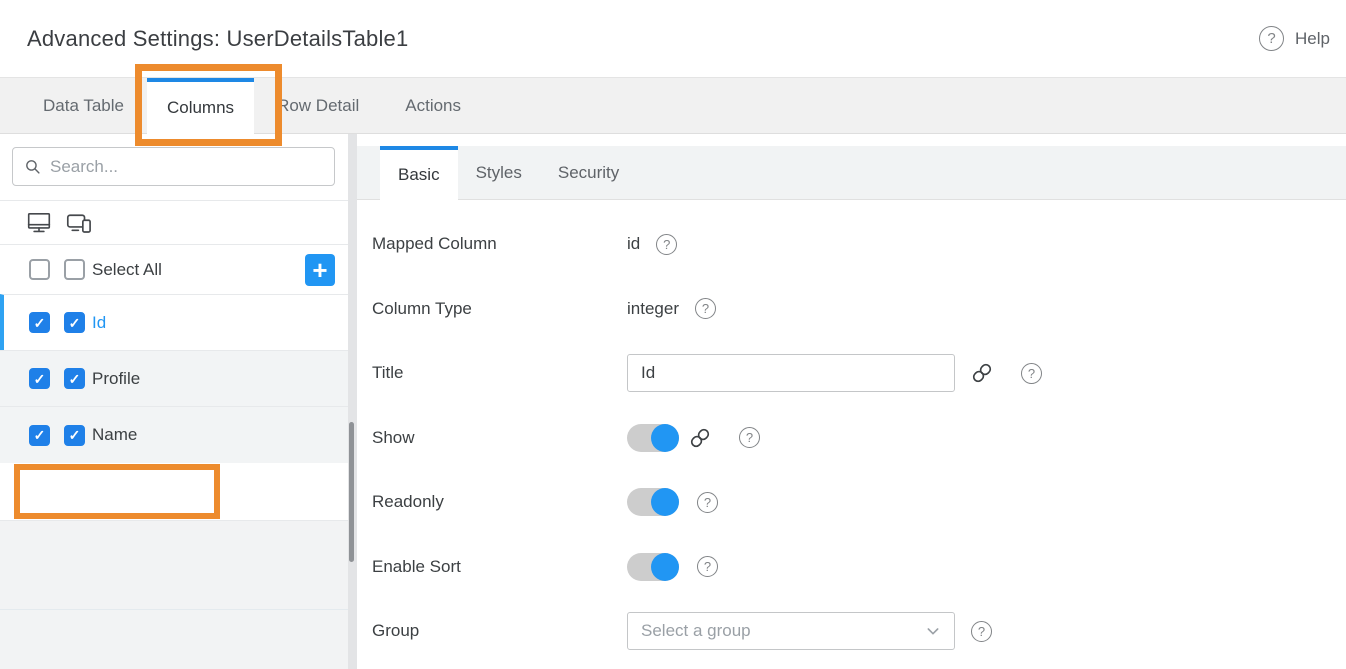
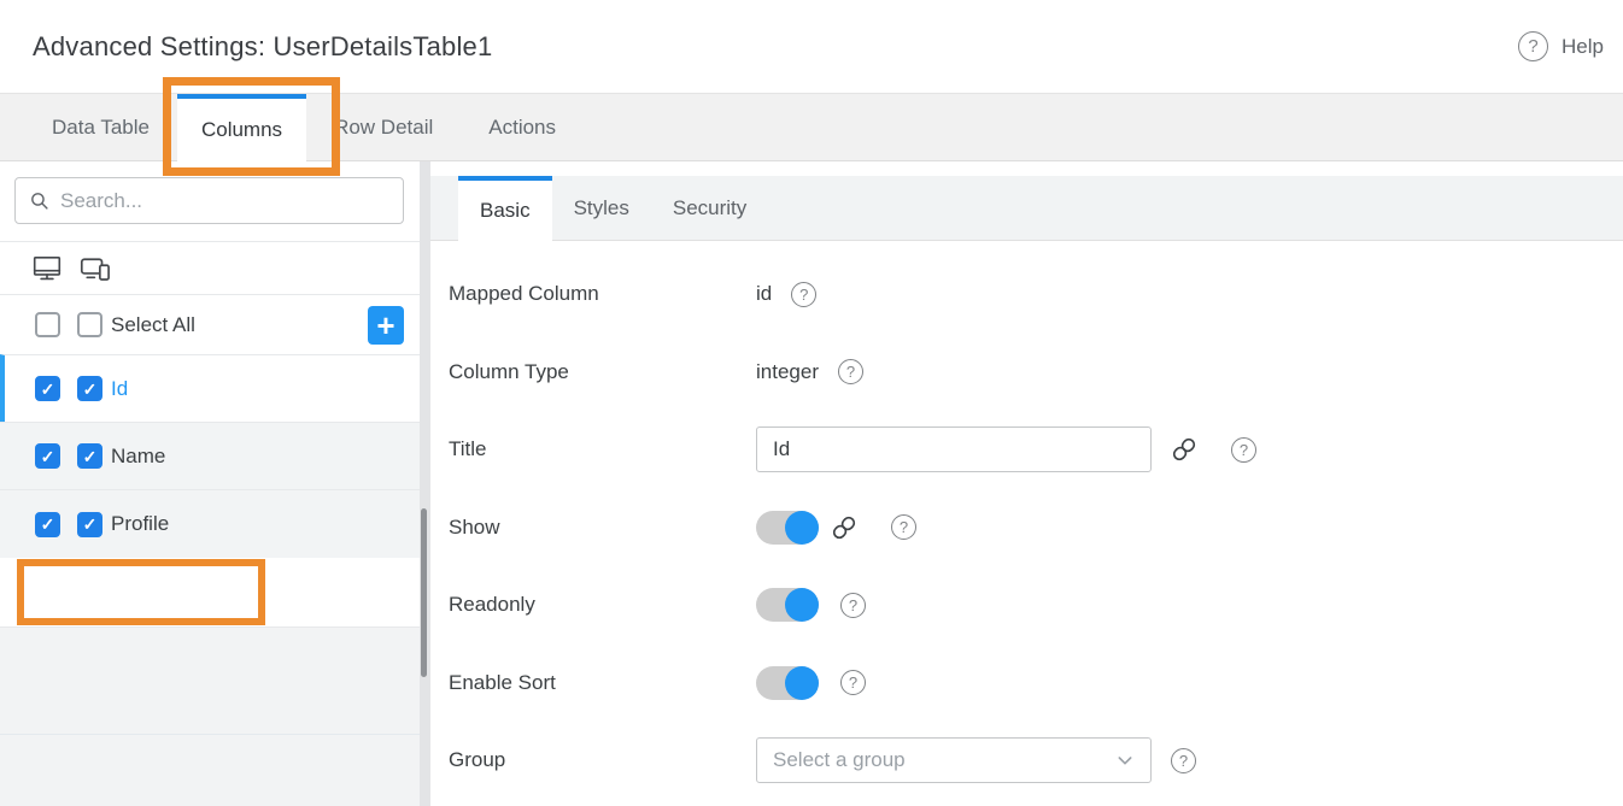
  Advanced Settings: UserDetailsTable1
  ?
  Help
  Data Table
  Columns
  Row Detail
  Actions
  Search...
  Select All
  +
  ✓
  ✓
  Id
  ✓
  ✓
- Profile
+ Name
  ✓
  ✓
- Name
+ Profile
  Basic
  Styles
  Security
  Mapped Column
  id
  ?
  Column Type
  integer
  ?
  Title
  Id
  ?
  Show
  ?
  Readonly
  ?
  Enable Sort
  ?
  Group
  Select a group
  ?
